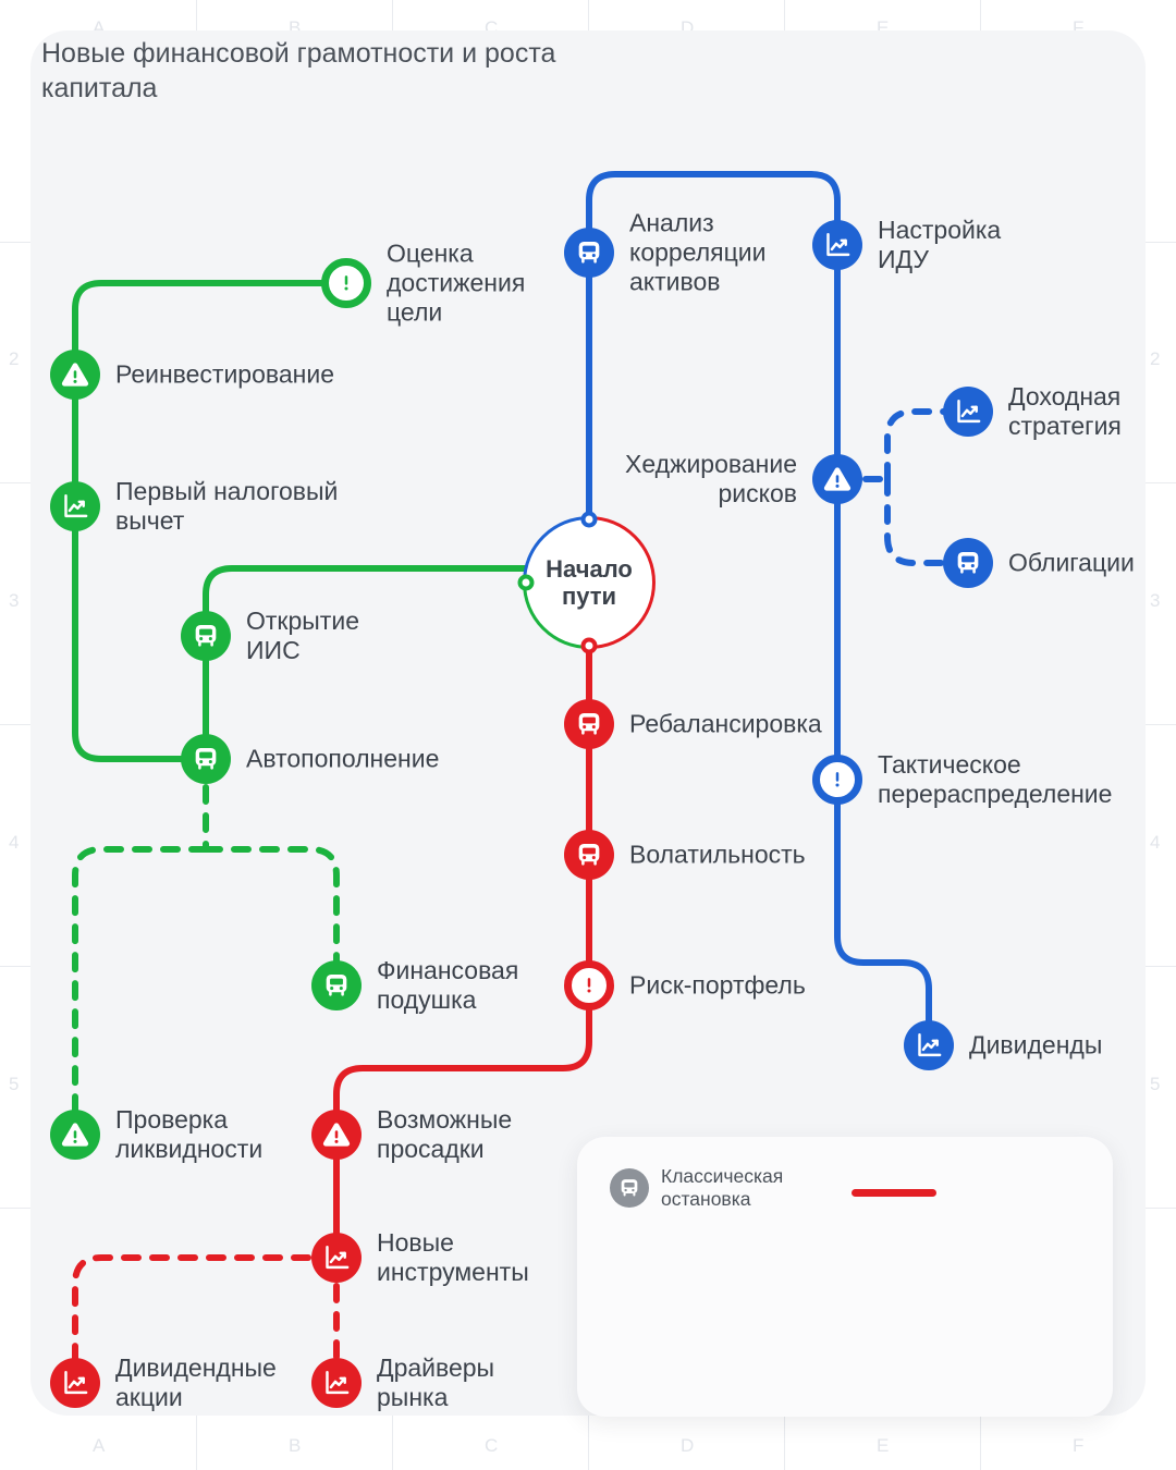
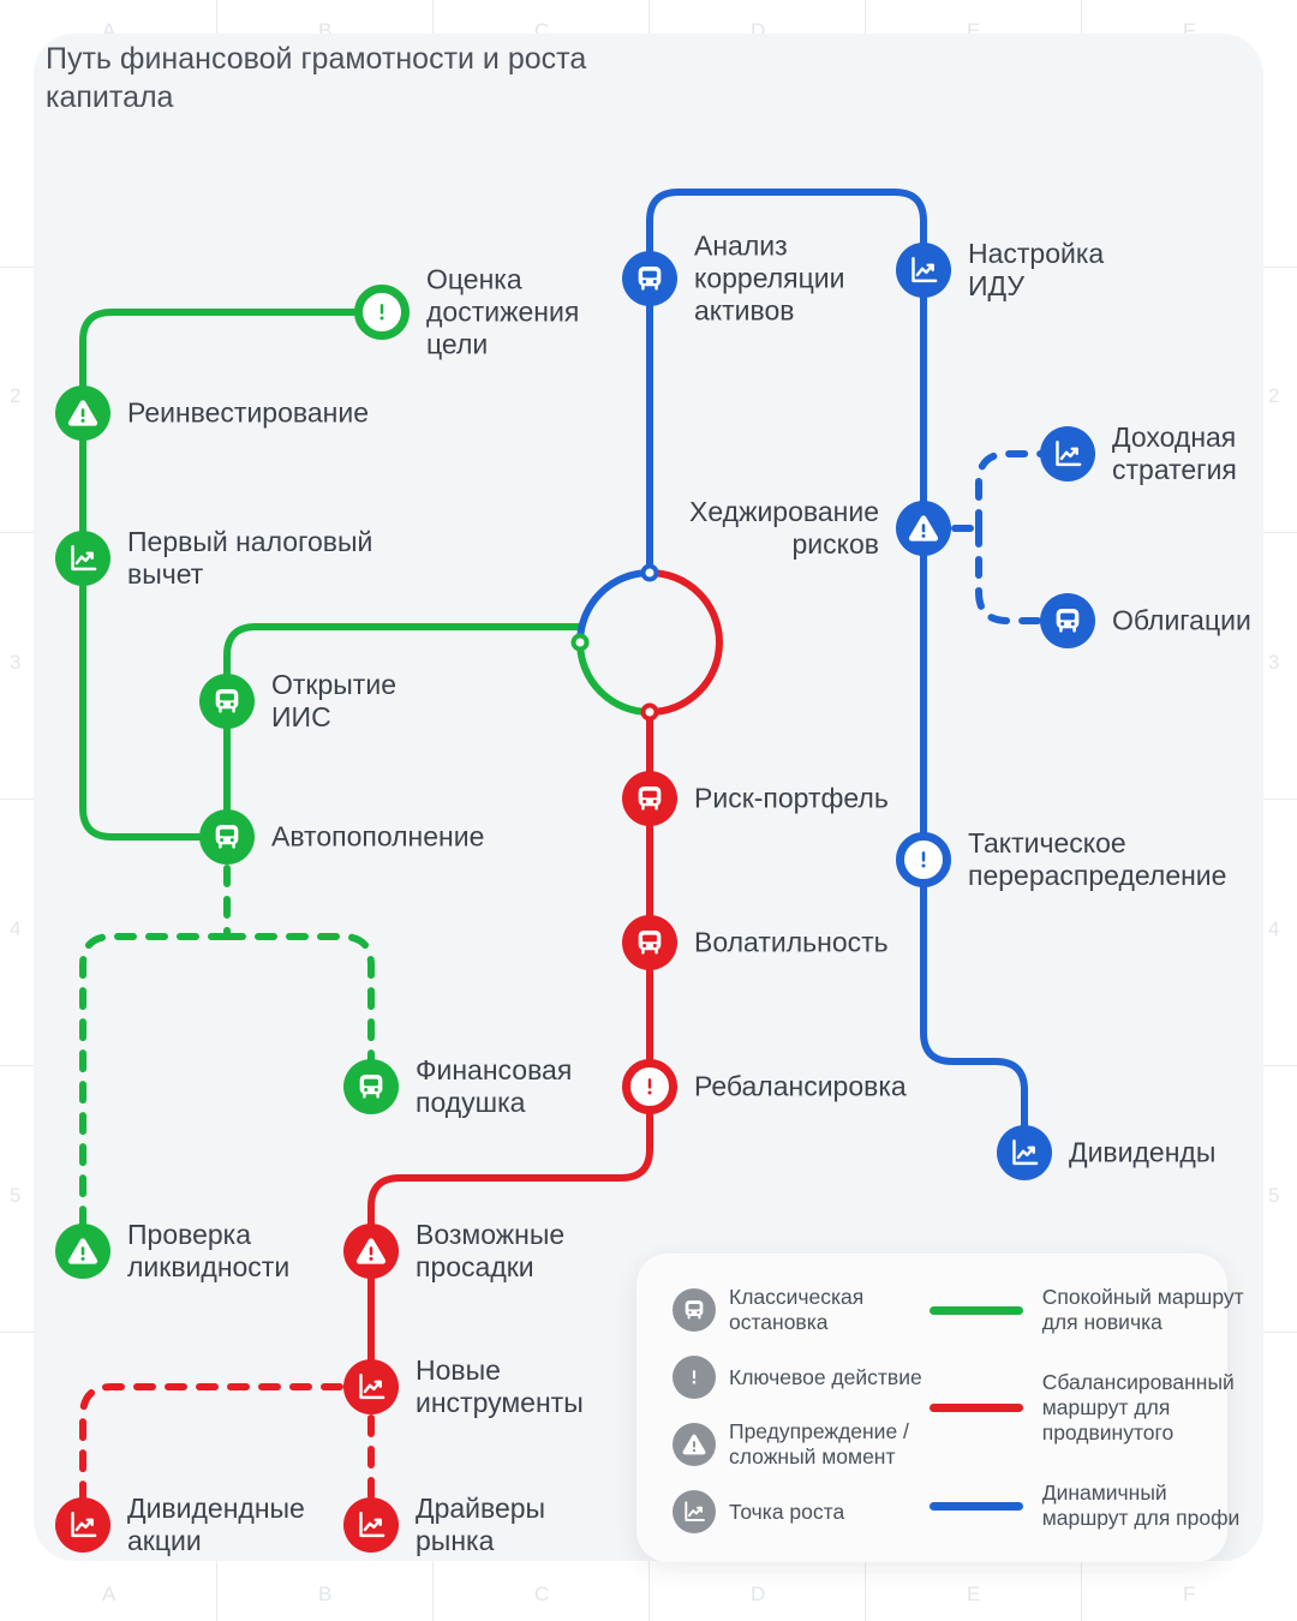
  A
  A
  B
  B
  C
  C
  D
  D
  E
  E
  F
  F
  2
  2
  3
  3
  4
  4
  5
  5
- Новые финансовой грамотности и роста капитала
+ Путь финансовой грамотности и роста капитала
- Начало
- пути
  Оценка
  достижения
  цели
  Реинвестирование
  Первый налоговый
  вычет
  Открытие
  ИИС
  Автопополнение
  Финансовая
  подушка
  Проверка
  ликвидности
- Ребалансировка
+ Риск-портфель
  Волатильность
- Риск-портфель
+ Ребалансировка
  Возможные
  просадки
  Новые
  инструменты
  Дивидендные
  акции
  Драйверы
  рынка
  Анализ
  корреляции
  активов
  Настройка
  ИДУ
  Хеджирование
  рисков
  Доходная
  стратегия
  Облигации
  Тактическое
  перераспределение
  Дивиденды
  Классическая
  остановка
+ Ключевое действие
+ Предупреждение /
+ сложный момент
+ Точка роста
+ Спокойный маршрут
+ для новичка
+ Сбалансированный
+ маршрут для
+ продвинутого
+ Динамичный
+ маршрут для профи
